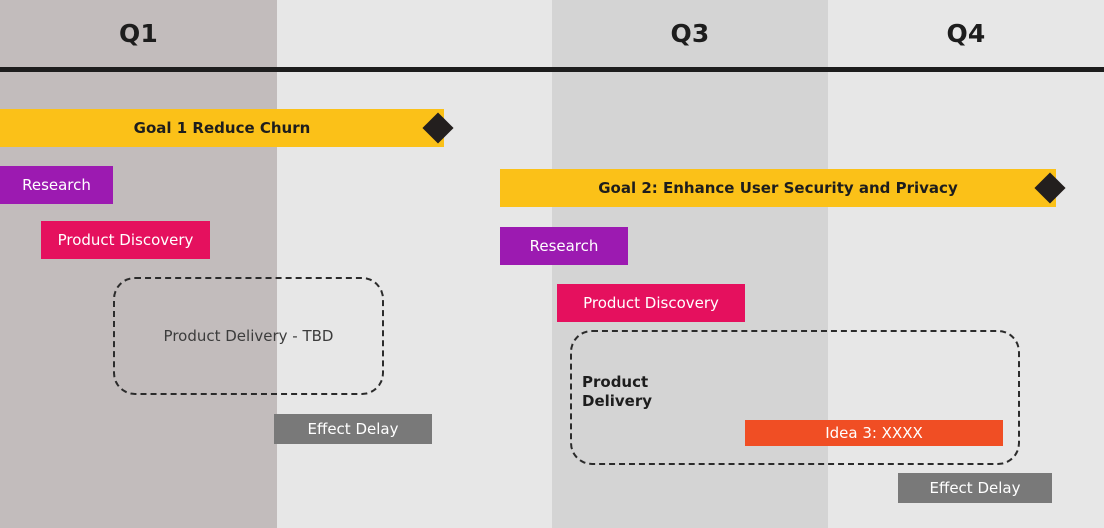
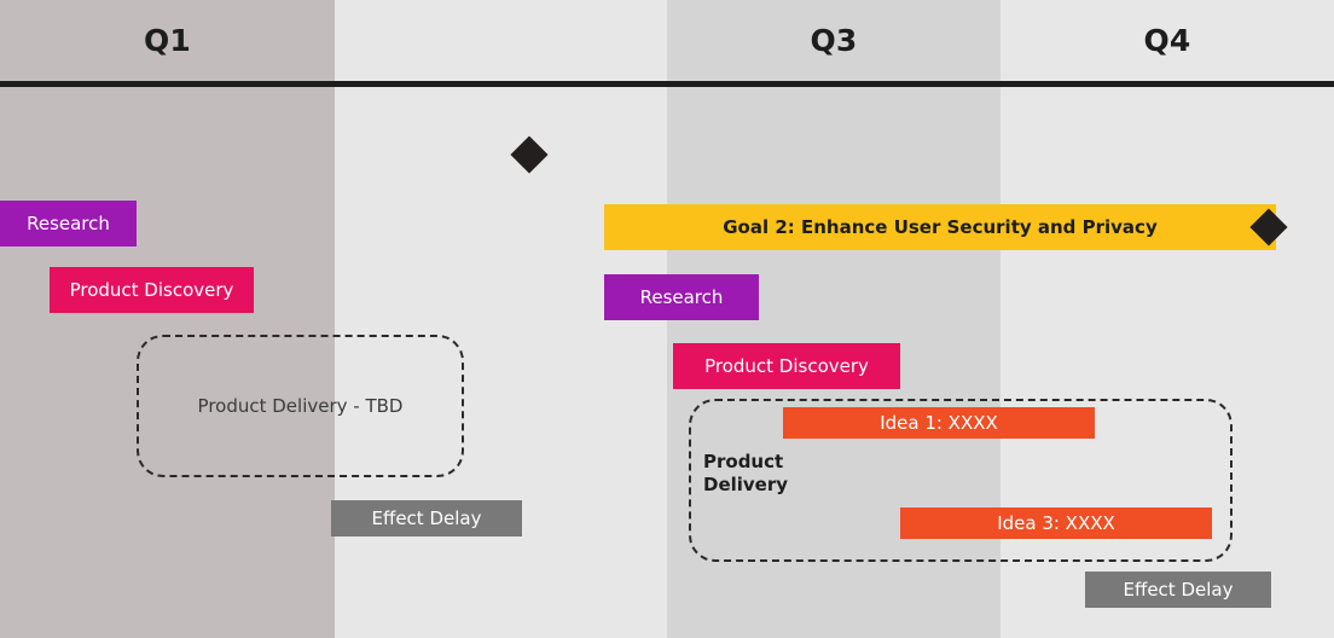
  Q1
  Q3
  Q4
- Goal 1 Reduce Churn
  Research
  Product Discovery
  Product Delivery - TBD
  Effect Delay
  Goal 2: Enhance User Security and Privacy
  Research
  Product Discovery
  Product
  Delivery
+ Idea 1: XXXX
  Idea 3: XXXX
  Effect Delay
